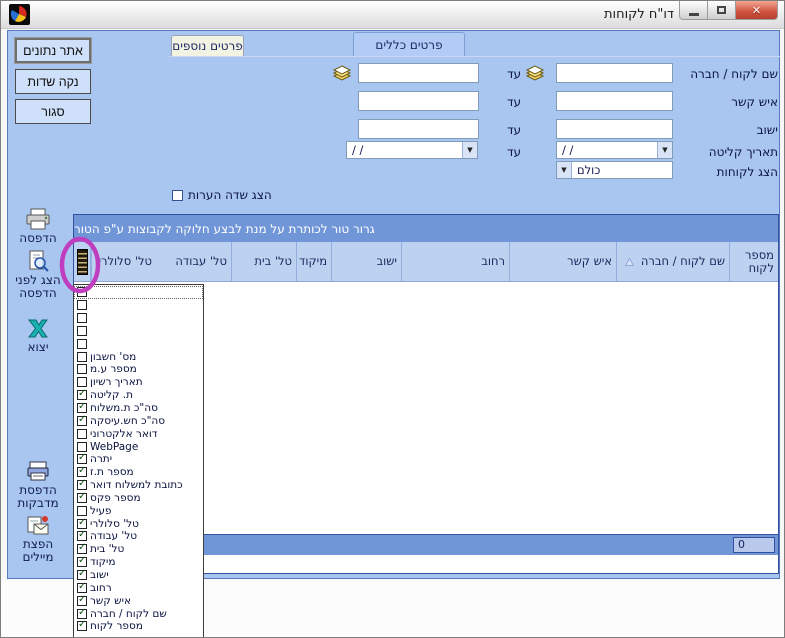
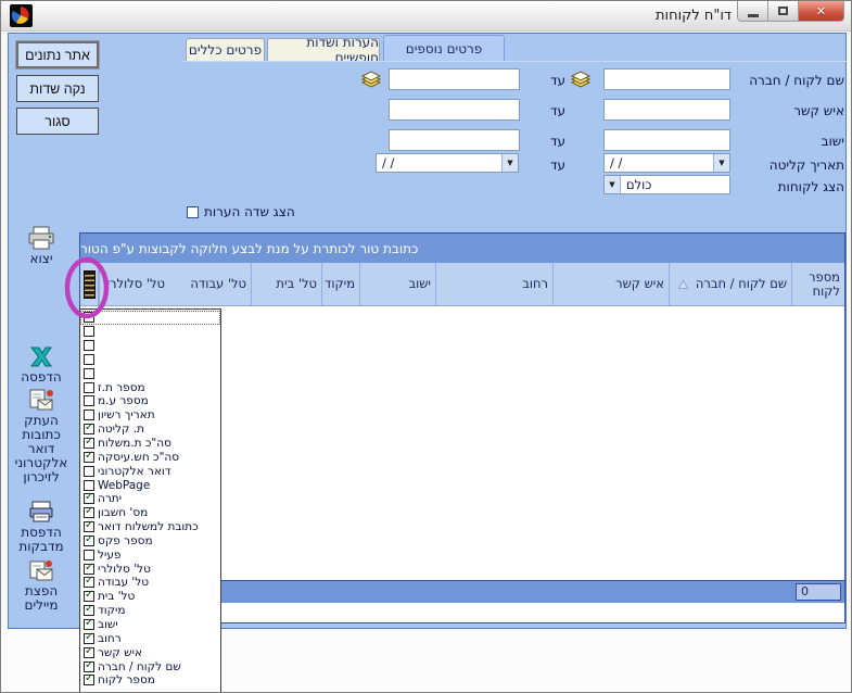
  דו"ח לקוחות
  ✕
  אתר נתונים
  נקה שדות
  סגור
- פרטים נוספים
+ פרטים כללים
+ הערות ושדות חופשיים
- פרטים כללים
+ פרטים נוספים
  שם לקוח / חברה
  עד
  איש קשר
  עד
  ישוב
  עד
  תאריך קליטה
  / /
  ▼
  עד
  / /
  ▼
  הצג לקוחות
  ▼
  כולם
  הצג שדה הערות
- הדפסה
+ יצוא
- הצג לפני הדפסה
- יצוא
+ הדפסה
+ העתק כתובות דואר אלקטרוני לזיכרון
  הדפסת מדבקות
  הפצת מיילים
- גרור טור לכותרת על מנת לבצע חלוקה לקבוצות ע"פ הטור
+ כתובת טור לכותרת על מנת לבצע חלוקה לקבוצות ע"פ הטור
  טל' סלולר
  טל' עבודה
  טל' בית
  מיקוד
  ישוב
  רחוב
  איש קשר
  שם לקוח / חברה
  מספר לקוח
  0
- מס' חשבון
+ מספר ת.ז
  מספר ע.מ
  תאריך רשיון
  ת. קליטה
  סה"כ ת.משלוח
  סה"כ חש.עיסקה
  דואר אלקטרוני
  WebPage
  יתרה
- מספר ת.ז
+ מס' חשבון
  כתובת למשלוח דואר
  מספר פקס
  פעיל
  טל' סלולרי
  טל' עבודה
  טל' בית
  מיקוד
  ישוב
  רחוב
  איש קשר
  שם לקוח / חברה
  מספר לקוח
